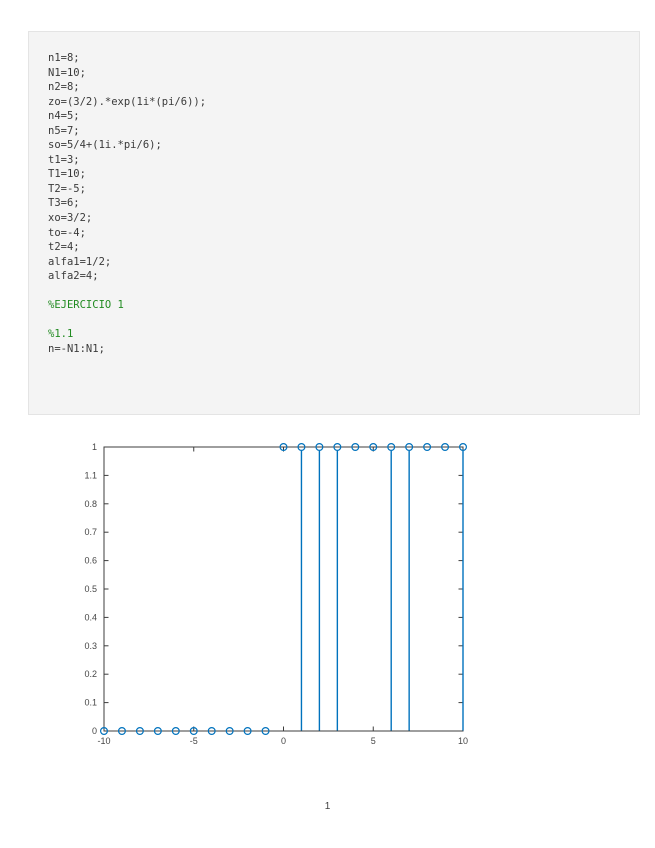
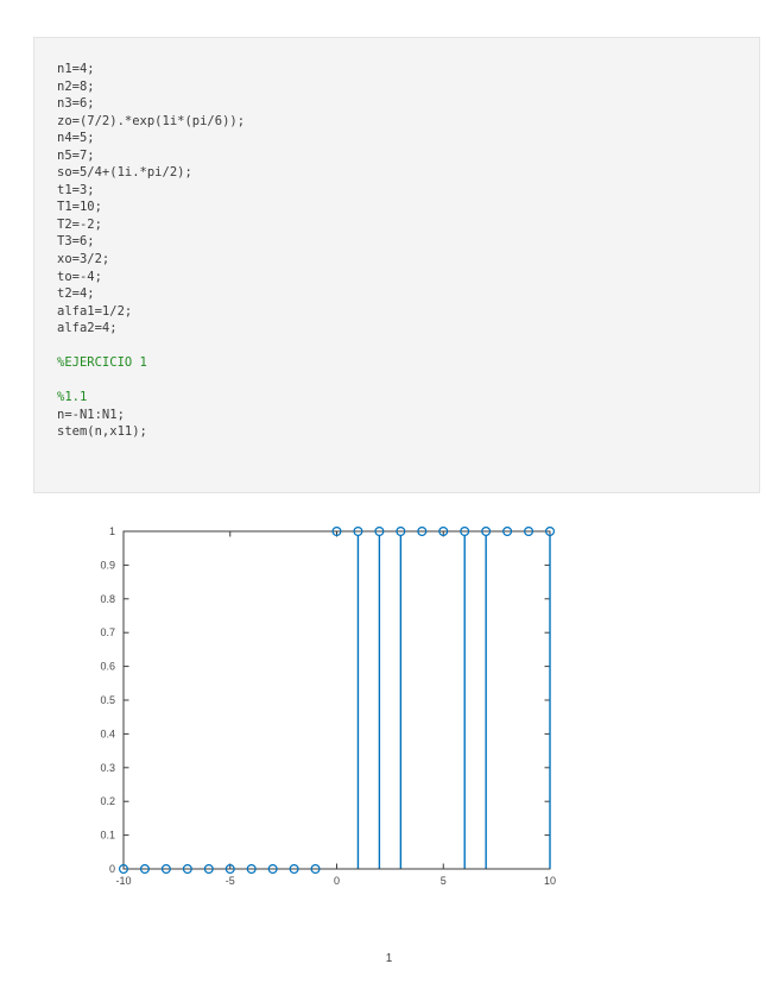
- n1=8;
+ n1=4;
- N1=10;
  n2=8;
+ n3=6;
- zo=(3/2).*exp(1i*(pi/6));
+ zo=(7/2).*exp(1i*(pi/6));
  n4=5;
  n5=7;
- so=5/4+(1i.*pi/6);
+ so=5/4+(1i.*pi/2);
  t1=3;
  T1=10;
- T2=-5;
+ T2=-2;
  T3=6;
  xo=3/2;
  to=-4;
  t2=4;
  alfa1=1/2;
  alfa2=4;
  %EJERCICIO 1
  %1.1
  n=-N1:N1;
+ stem(n,x11);
  0
  0.1
  0.2
  0.3
  0.4
  0.5
  0.6
  0.7
  0.8
- 1.1
+ 0.9
  1
  -10
  -5
  0
  5
  10
  1
